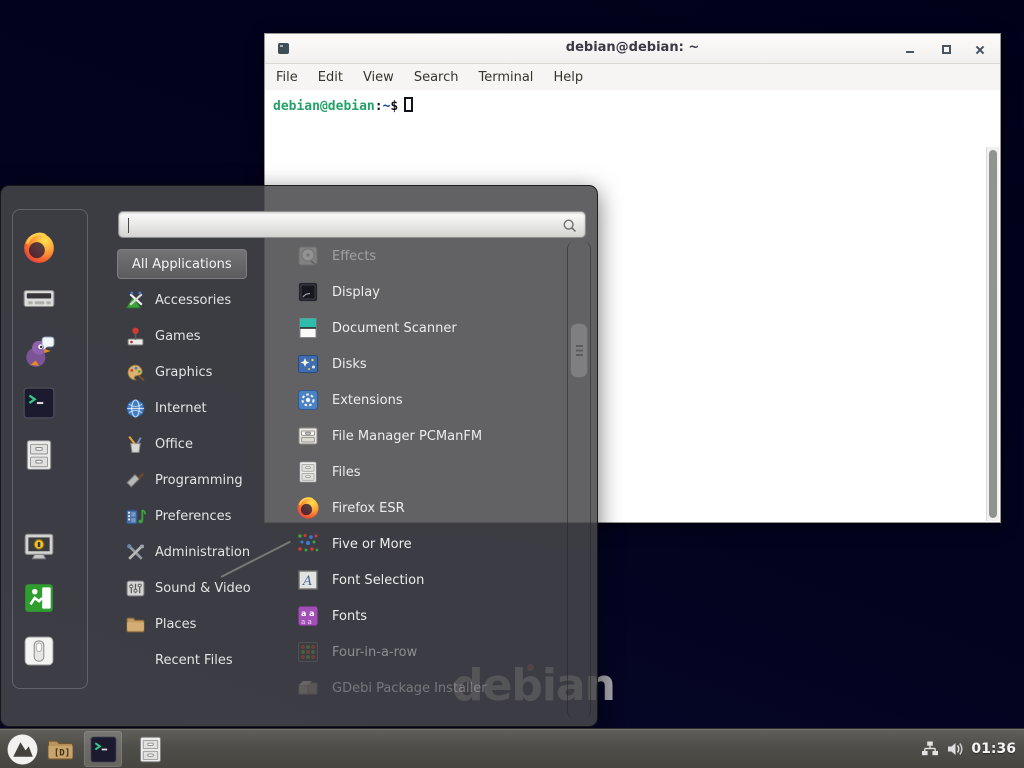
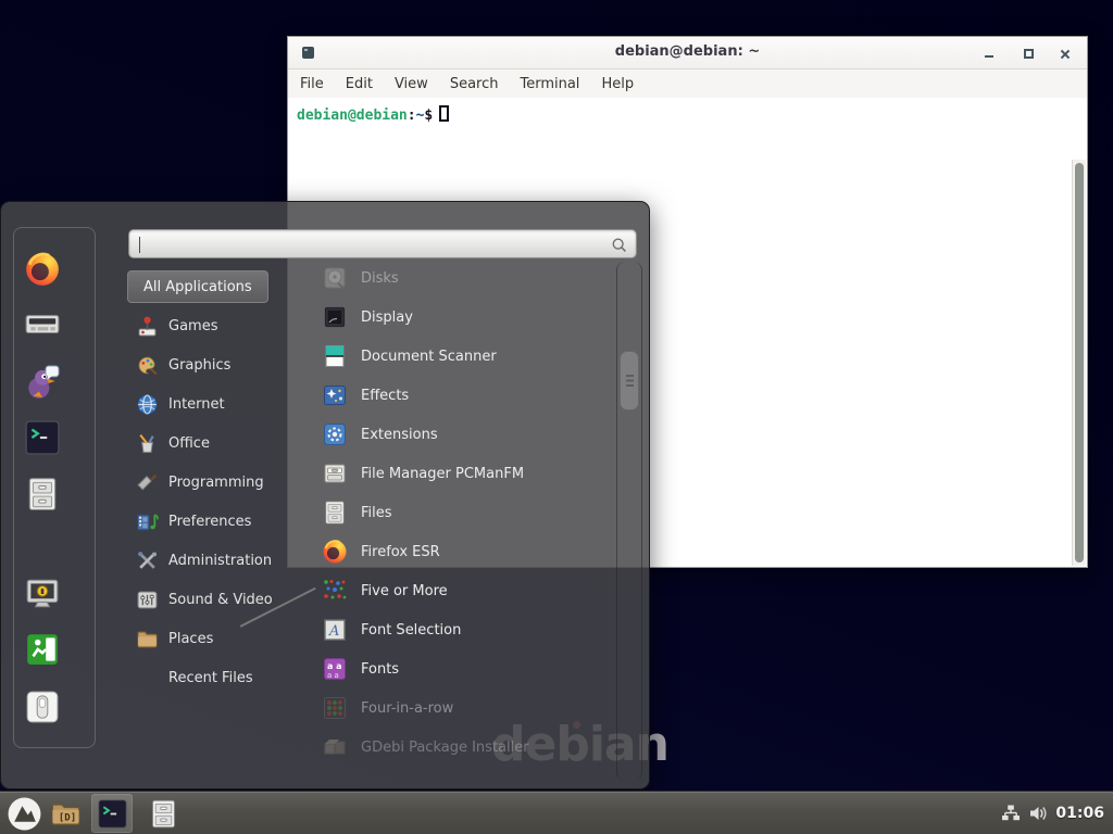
  debian
  debian@debian: ~
  File
  Edit
  View
  Search
  Terminal
  Help
  debian@debian:~$
  All Applications
- Accessories
  Games
  Graphics
  Internet
  Office
  Programming
  Preferences
  Administration
  Sound & Video
  Places
  Recent Files
- Effects
+ Disks
  Display
  Document Scanner
- Disks
+ Effects
  Extensions
  File Manager PCManFM
  Files
  Firefox ESR
  Five or More
  A
  Font Selection
  a a
  a a
  Fonts
  Four-in-a-row
  GDebi Package Installer
  [D]
- 01:36
+ 01:06
